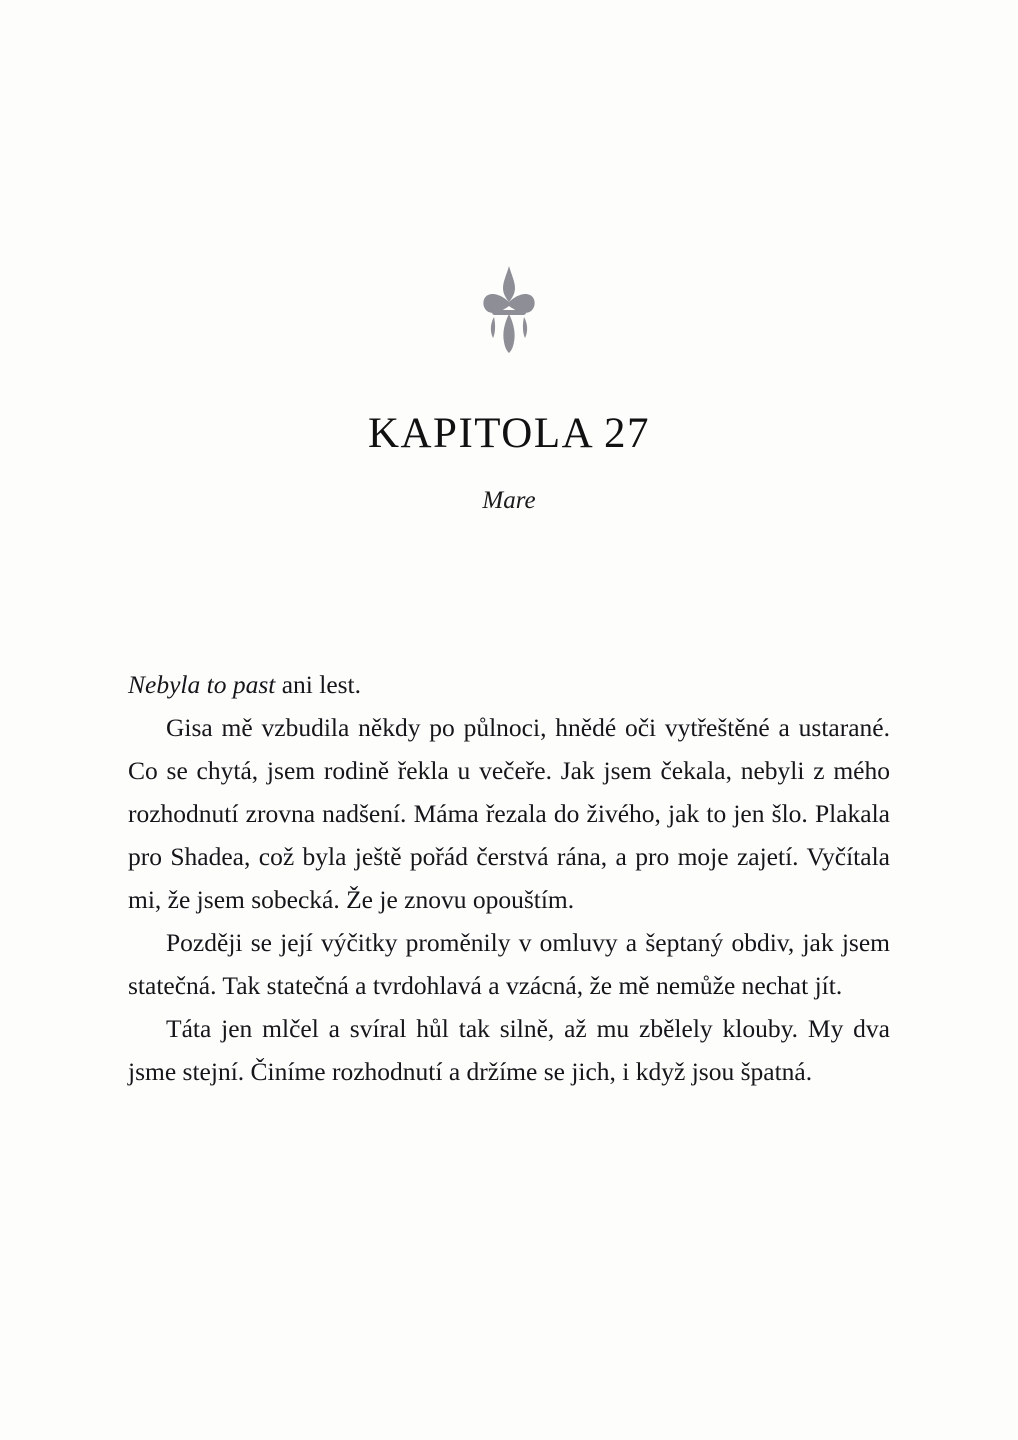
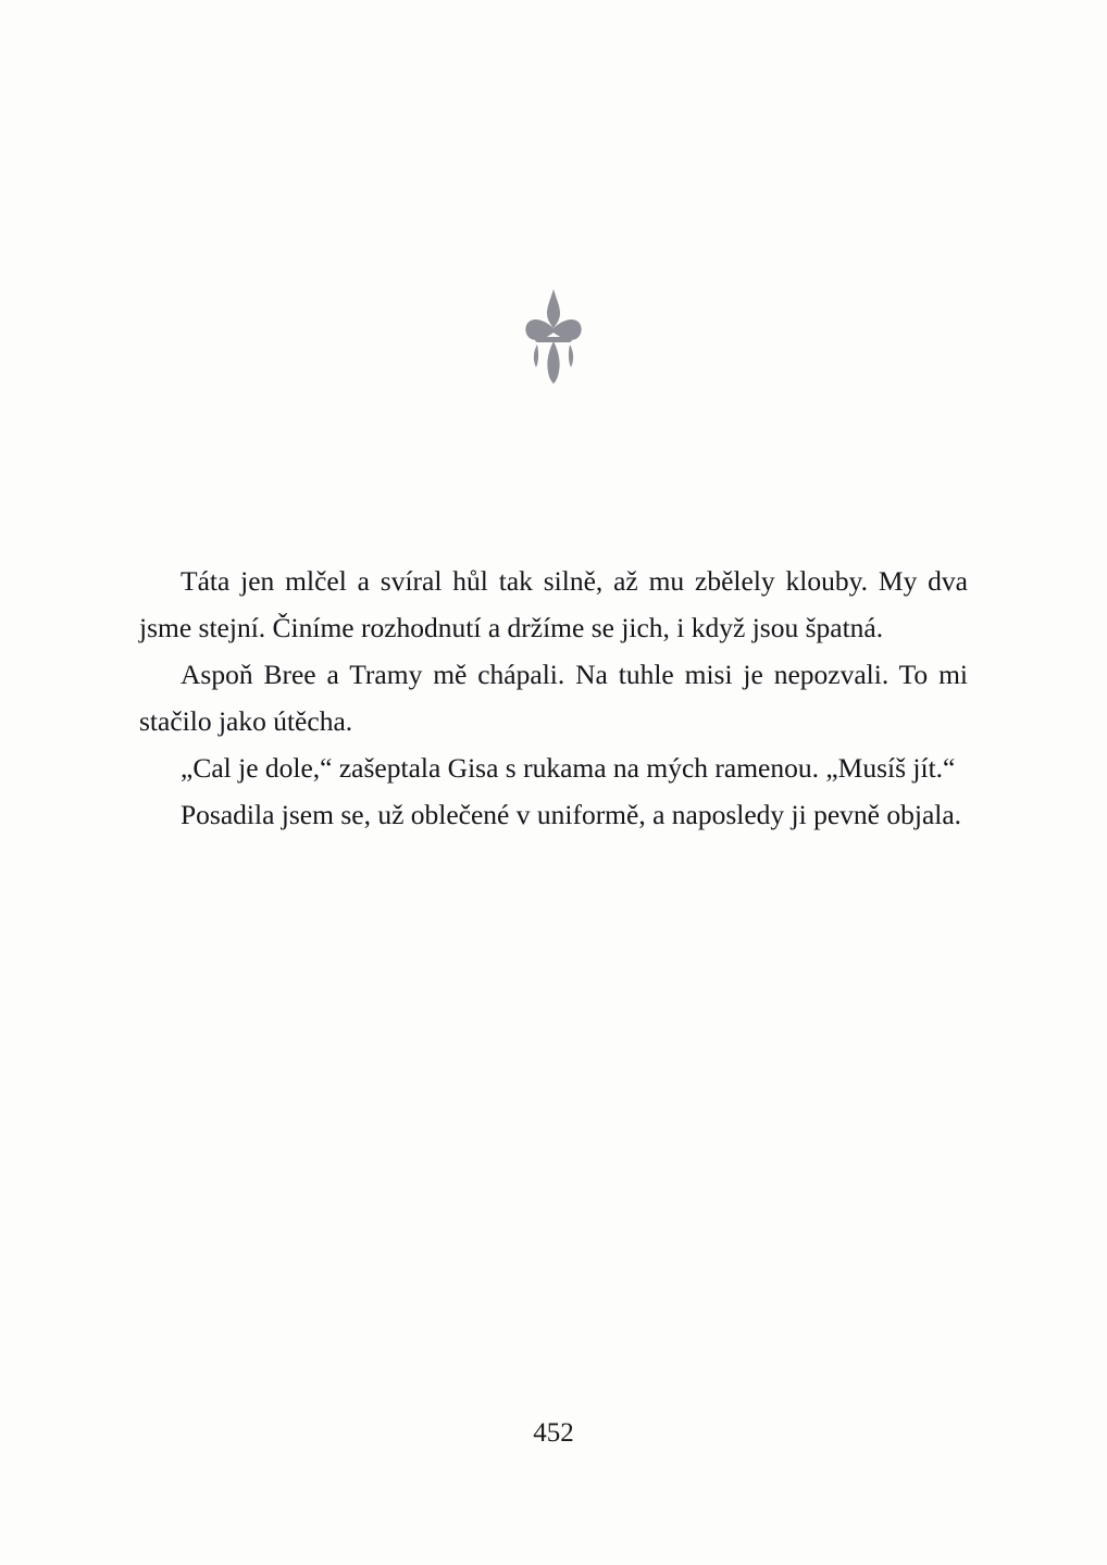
- KAPITOLA 27
- Mare
- Nebyla to past ani lest.
- Gisa mě vzbudila někdy po půlnoci, hnědé oči vytřeštěné a ustarané. Co se chytá, jsem rodině řekla u večeře. Jak jsem čekala, nebyli z mého rozhodnutí zrovna nadšení. Máma řezala do živého, jak to jen šlo. Plakala pro Shadea, což byla ještě pořád čerstvá rána, a pro moje zajetí. Vyčítala mi, že jsem sobecká. Že je znovu opouštím.
- Později se její výčitky proměnily v omluvy a šeptaný obdiv, jak jsem statečná. Tak statečná a tvrdohlavá a vzácná, že mě nemůže nechat jít.
  Táta jen mlčel a svíral hůl tak silně, až mu zbělely klouby. My dva jsme stejní. Činíme rozhodnutí a držíme se jich, i když jsou špatná.
+ Aspoň Bree a Tramy mě chápali. Na tuhle misi je nepozvali. To mi stačilo jako útěcha.
+ „Cal je dole,“ zašeptala Gisa s rukama na mých ramenou. „Musíš jít.“
+ Posadila jsem se, už oblečené v uniformě, a naposledy ji pevně objala.
+ 452
